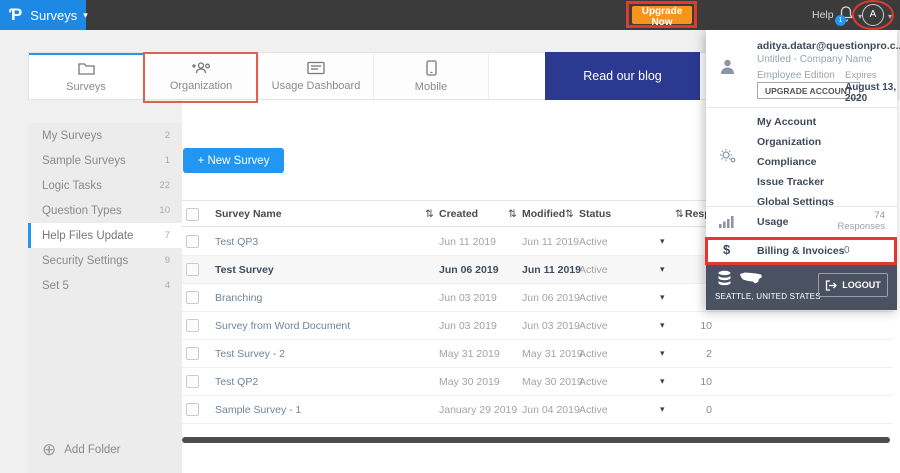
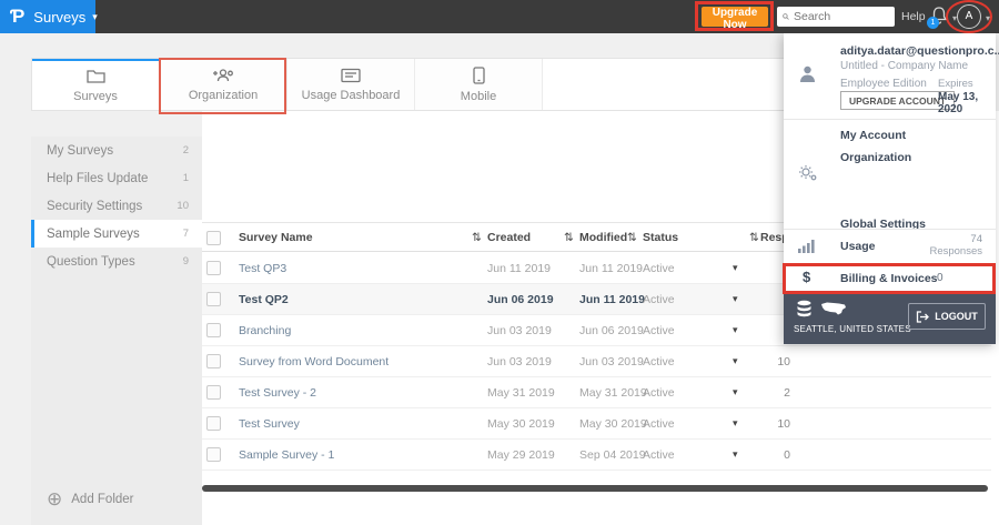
  Ƥ
  Surveys
  ▾
  Upgrade Now
+ Search
  Help
  ▾
  A
  ▾
  Surveys
  Organization
  Usage Dashboard
  Mobile
- Read our blog
  My Surveys
  2
- Sample Surveys
+ Help Files Update
  1
- Logic Tasks
- 22
- Question Types
+ Security Settings
  10
- Help Files Update
+ Sample Surveys
  7
- Security Settings
+ Question Types
  9
- Set 5
- 4
  ⊕
  Add Folder
- + New Survey
  Survey Name
  ⇅
  Created
  ⇅
  Modified
  ⇅
  Status
  ⇅
  Test QP3
  Jun 11 2019
  Jun 11 2019
  Active
  ▾
- Test Survey
+ Test QP2
  Jun 06 2019
  Jun 11 2019
  Active
  ▾
  Branching
  Jun 03 2019
  Jun 06 2019
  Active
  ▾
  Survey from Word Document
  Jun 03 2019
  Jun 03 2019
  Active
  ▾
  10
  Test Survey - 2
  May 31 2019
  May 31 2019
  Active
  ▾
  2
- Test QP2
+ Test Survey
  May 30 2019
  May 30 2019
  Active
  ▾
  10
  Sample Survey - 1
- January 29 2019
+ May 29 2019
- Jun 04 2019
+ Sep 04 2019
  Active
  ▾
  0
  aditya.datar@questionpro.c.
  Untitled - Company Name
  Employee Edition
  UPGRADE ACCOUNT
  Expires
- August 13, 2020
+ May 13, 2020
  My Account
  Organization
- Compliance
- Issue Tracker
  Global Settings
  Usage
  74
  Responses
  $
  Billing & Invoices
  0
  SEATTLE, UNITED STATES
  LOGOUT
